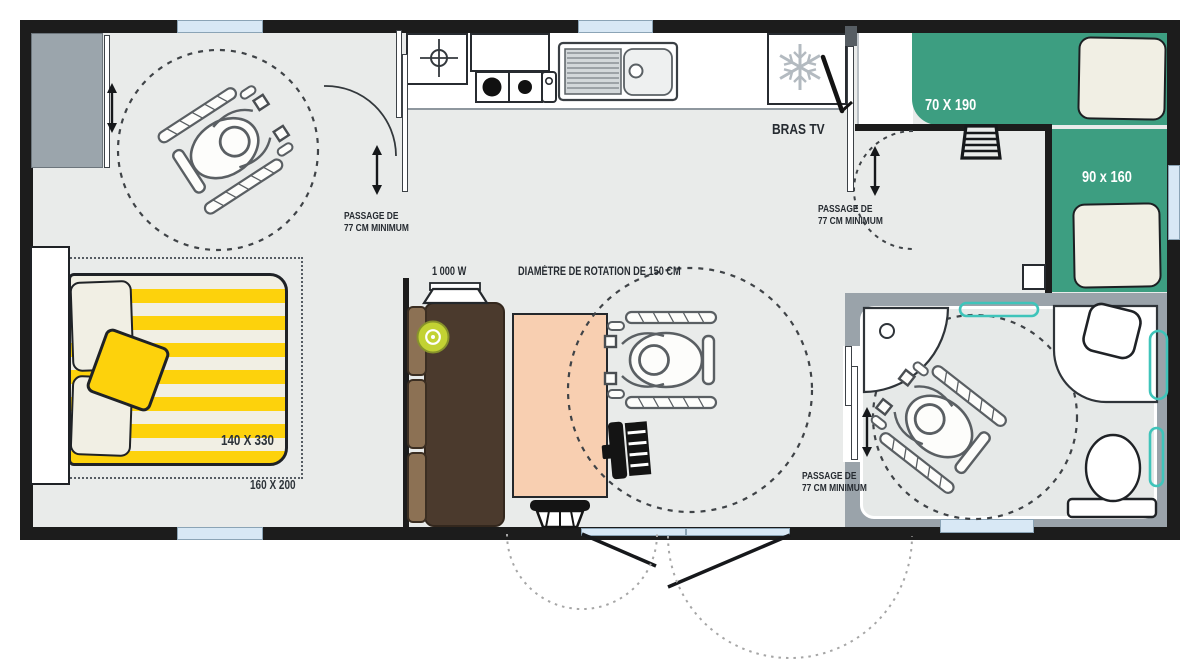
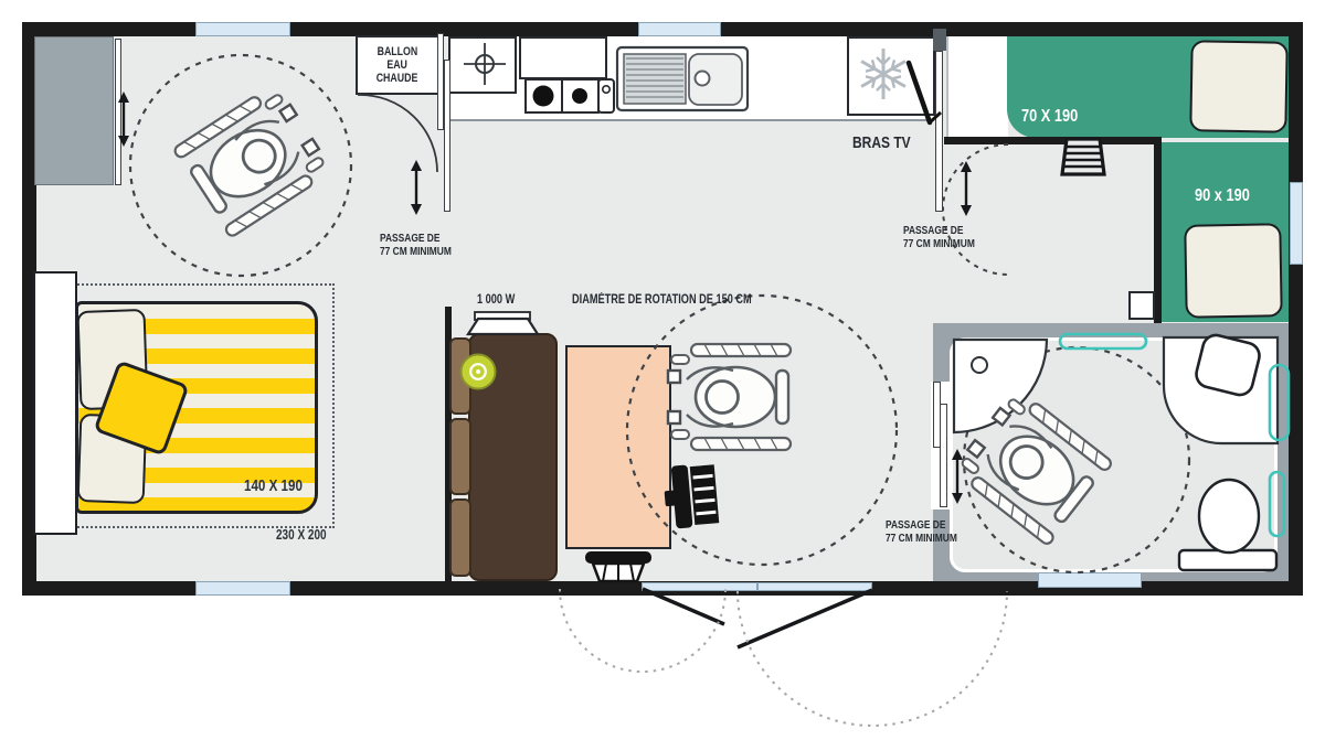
+ BALLON
+ EAU
+ CHAUDE
  BRAS TV
  1 000 W
  DIAMÈTRE DE ROTATION DE 150 CM
  PASSAGE DE
  77 CM MINIMUM
  PASSAGE DE
  77 CM MINIMUM
  PASSAGE DE
  77 CM MINIMUM
  70 X 190
- 90 x 160
+ 90 x 190
- 140 X 330
+ 140 X 190
- 160 X 200
+ 230 X 200
